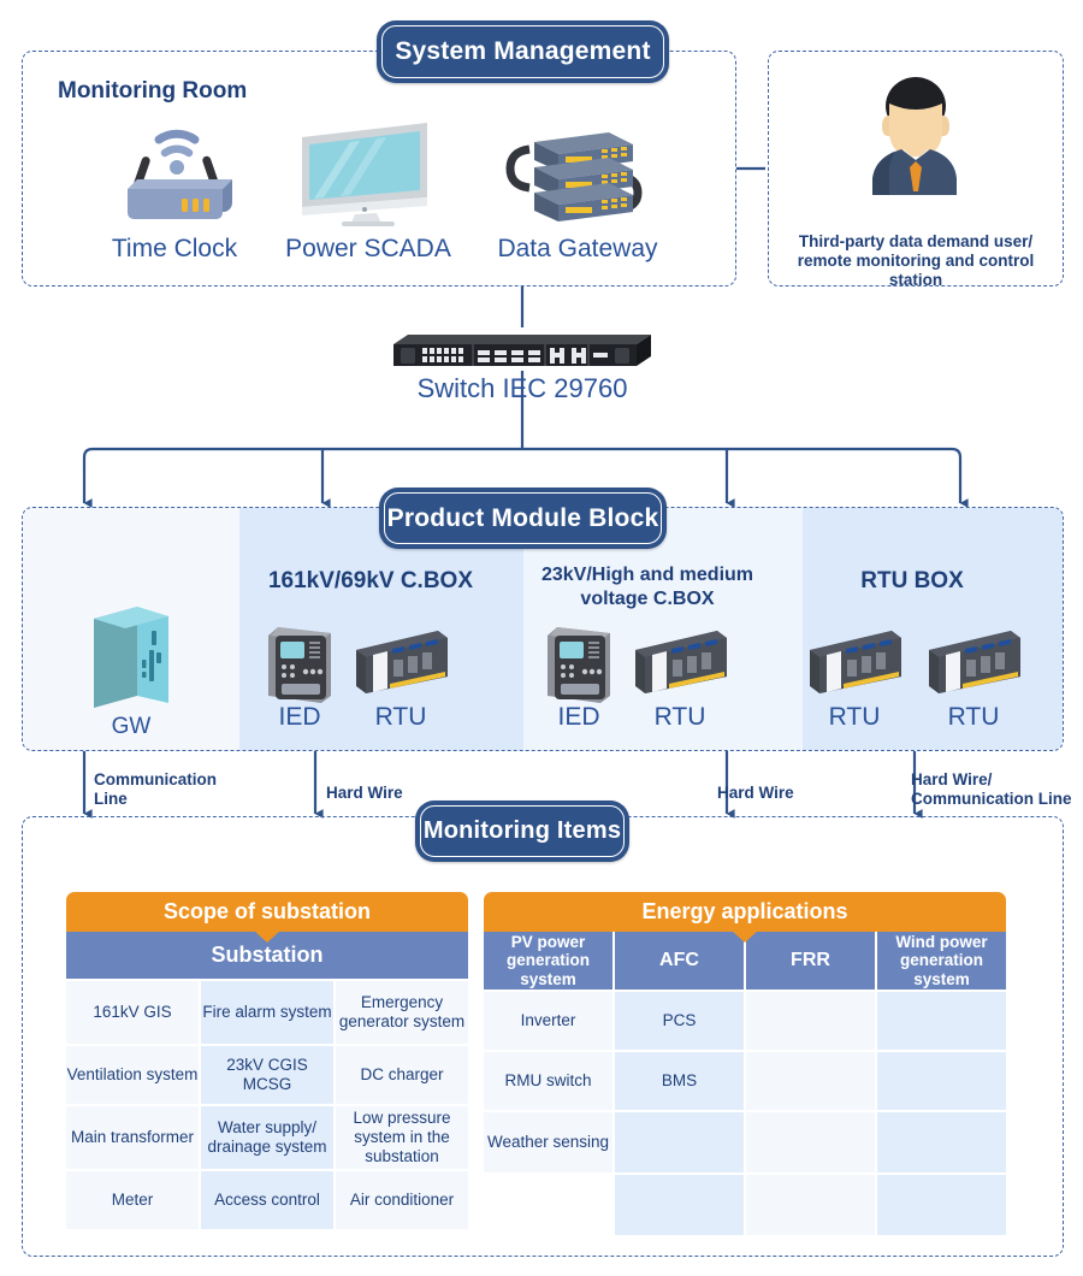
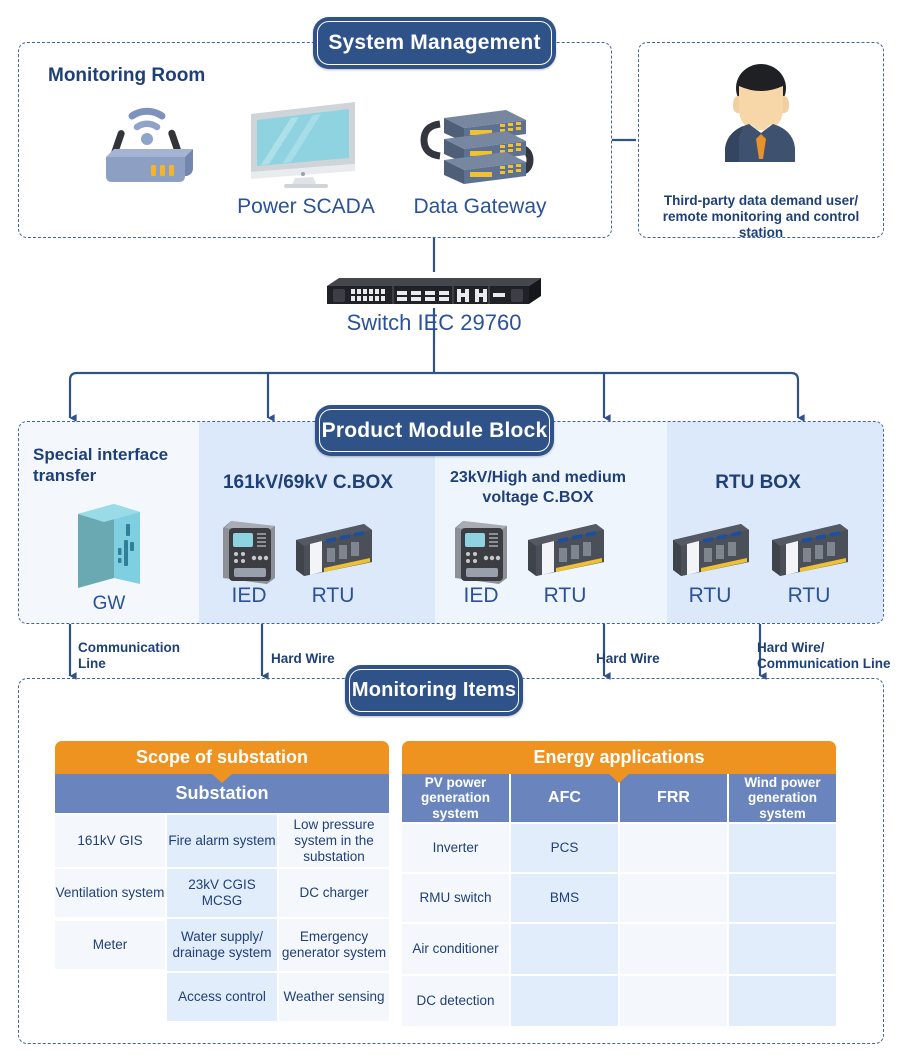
  Monitoring Room
- Time Clock
  Power SCADA
  Data Gateway
  Third-party data demand user/
  remote monitoring and control station
  System Management
  Switch IEC 29760
+ Special interface
+ transfer
  161kV/69kV C.BOX
  23kV/High and medium
  voltage C.BOX
  RTU BOX
  GW
  IED
  RTU
  IED
  RTU
  RTU
  RTU
  Product Module Block
  Communication
  Line
  Hard Wire
  Hard Wire
  Hard Wire/
  Communication Line
  Monitoring Items
  Scope of substation
  Substation
  161kV GIS
  Ventilation system
- Main transformer
  Meter
  Fire alarm system
  23kV CGIS MCSG
  Water supply/ drainage system
  Access control
- Emergency generator system
+ Low pressure system in the substation
  DC charger
- Low pressure system in the substation
+ Emergency generator system
- Air conditioner
+ Weather sensing
  Energy applications
  PV power
  generation
  system
  AFC
  FRR
  Wind power
  generation
  system
  Inverter
  RMU switch
- Weather sensing
+ Air conditioner
+ DC detection
  PCS
  BMS
